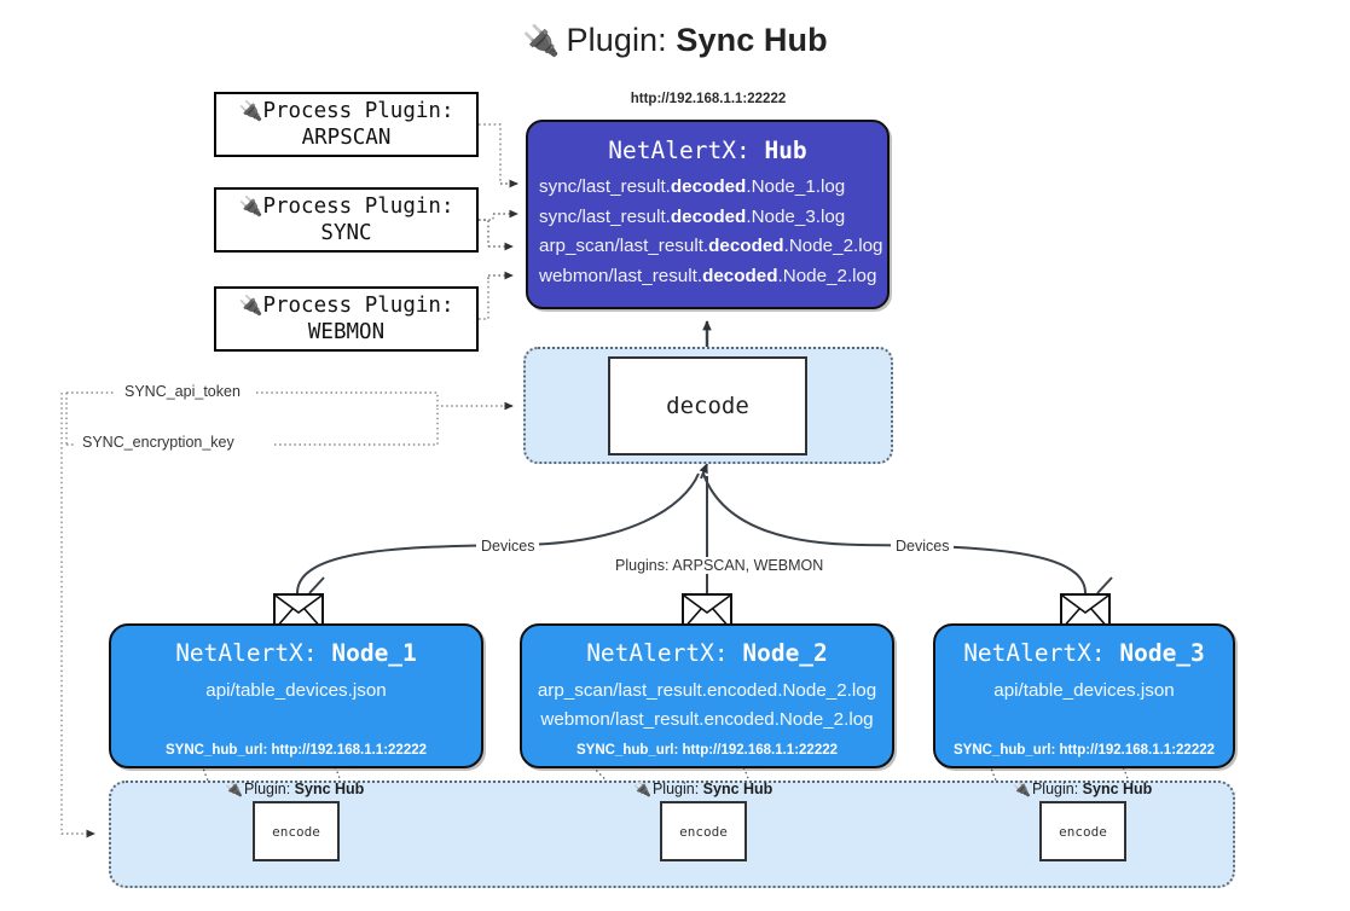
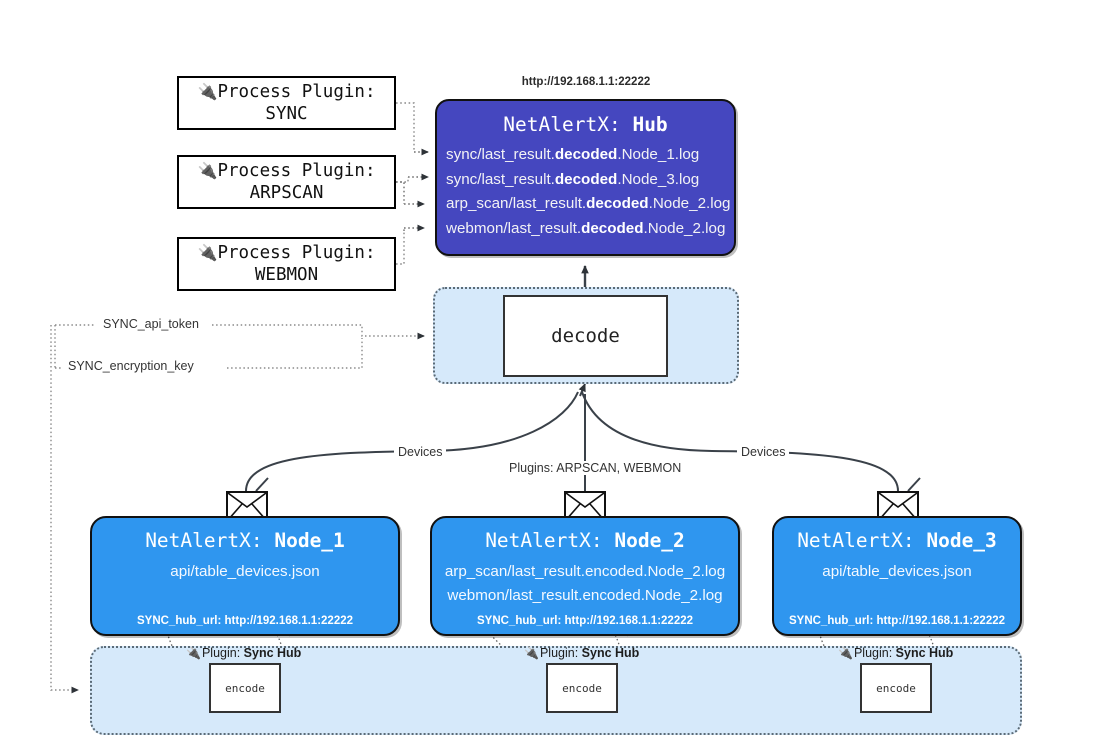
- 🔌 Plugin: Sync Hub
  🔌Process Plugin:
- ARPSCAN
+ SYNC
  🔌Process Plugin:
- SYNC
+ ARPSCAN
  🔌Process Plugin:
  WEBMON
  http://192.168.1.1:22222
  NetAlertX: Hub
  sync/last_result.decoded.Node_1.log
  sync/last_result.decoded.Node_3.log
  arp_scan/last_result.decoded.Node_2.log
  webmon/last_result.decoded.Node_2.log
  decode
  SYNC_api_token
  SYNC_encryption_key
  Devices
  Devices
  Plugins: ARPSCAN, WEBMON
  NetAlertX: Node_1
  api/table_devices.json
  SYNC_hub_url: http://192.168.1.1:22222
  NetAlertX: Node_2
  arp_scan/last_result.encoded.Node_2.log
  webmon/last_result.encoded.Node_2.log
  SYNC_hub_url: http://192.168.1.1:22222
  NetAlertX: Node_3
  api/table_devices.json
  SYNC_hub_url: http://192.168.1.1:22222
  🔌Plugin: Sync Hub
  encode
  🔌Plugin: Sync Hub
  encode
  🔌Plugin: Sync Hub
  encode
